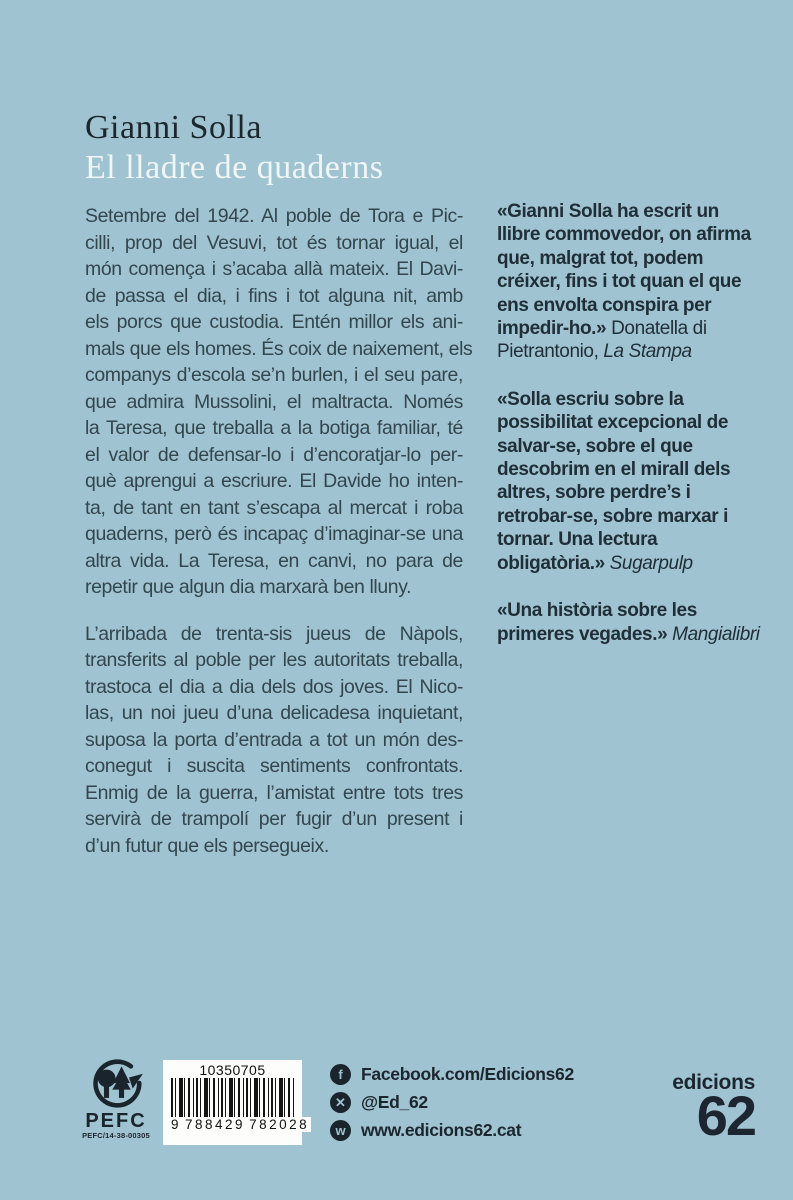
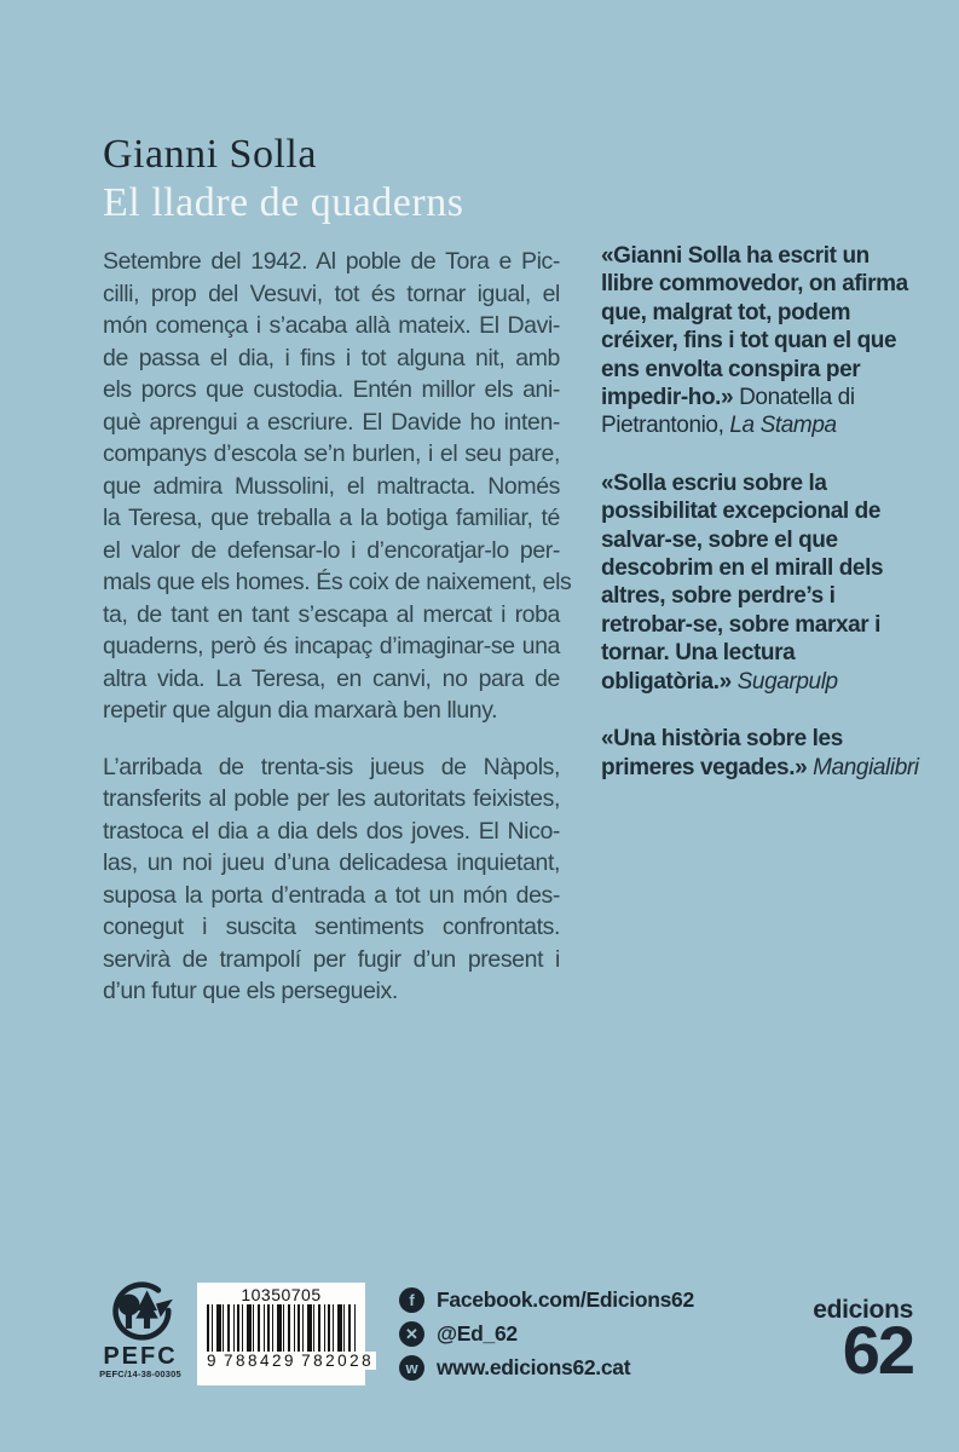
  Gianni Solla
  El lladre de quaderns
  Setembre del 1942. Al poble de Tora e Pic-
  cilli, prop del Vesuvi, tot és tornar igual, el
  món comença i s’acaba allà mateix. El Davi-
  de passa el dia, i fins i tot alguna nit, amb
  els porcs que custodia. Entén millor els ani-
- mals que els homes. És coix de naixement, els
+ què aprengui a escriure. El Davide ho inten-
  companys d’escola se’n burlen, i el seu pare,
  que admira Mussolini, el maltracta. Només
  la Teresa, que treballa a la botiga familiar, té
  el valor de defensar-lo i d’encoratjar-lo per-
- què aprengui a escriure. El Davide ho inten-
+ mals que els homes. És coix de naixement, els
  ta, de tant en tant s’escapa al mercat i roba
  quaderns, però és incapaç d’imaginar-se una
  altra vida. La Teresa, en canvi, no para de
  repetir que algun dia marxarà ben lluny.
  L’arribada de trenta-sis jueus de Nàpols,
- transferits al poble per les autoritats treballa,
+ transferits al poble per les autoritats feixistes,
  trastoca el dia a dia dels dos joves. El Nico-
  las, un noi jueu d’una delicadesa inquietant,
  suposa la porta d’entrada a tot un món des-
  conegut i suscita sentiments confrontats.
- Enmig de la guerra, l’amistat entre tots tres
  servirà de trampolí per fugir d’un present i
  d’un futur que els persegueix.
  «Gianni Solla ha escrit un llibre commovedor, on afirma que, malgrat tot, podem créixer, fins i tot quan el que ens envolta conspira per impedir-ho.» Donatella di Pietrantonio, La Stampa
  «Solla escriu sobre la possibilitat excepcional de salvar-se, sobre el que descobrim en el mirall dels altres, sobre perdre’s i retrobar-se, sobre marxar i tornar. Una lectura obligatòria.» Sugarpulp
  «Una història sobre les primeres vegades.» Mangialibri
  PEFC
  PEFC/14-38-00305
  10350705
  9
  788429
  782028
  f
  Facebook.com/Edicions62
  ✕
  @Ed_62
  w
  www.edicions62.cat
  edicions
  62
